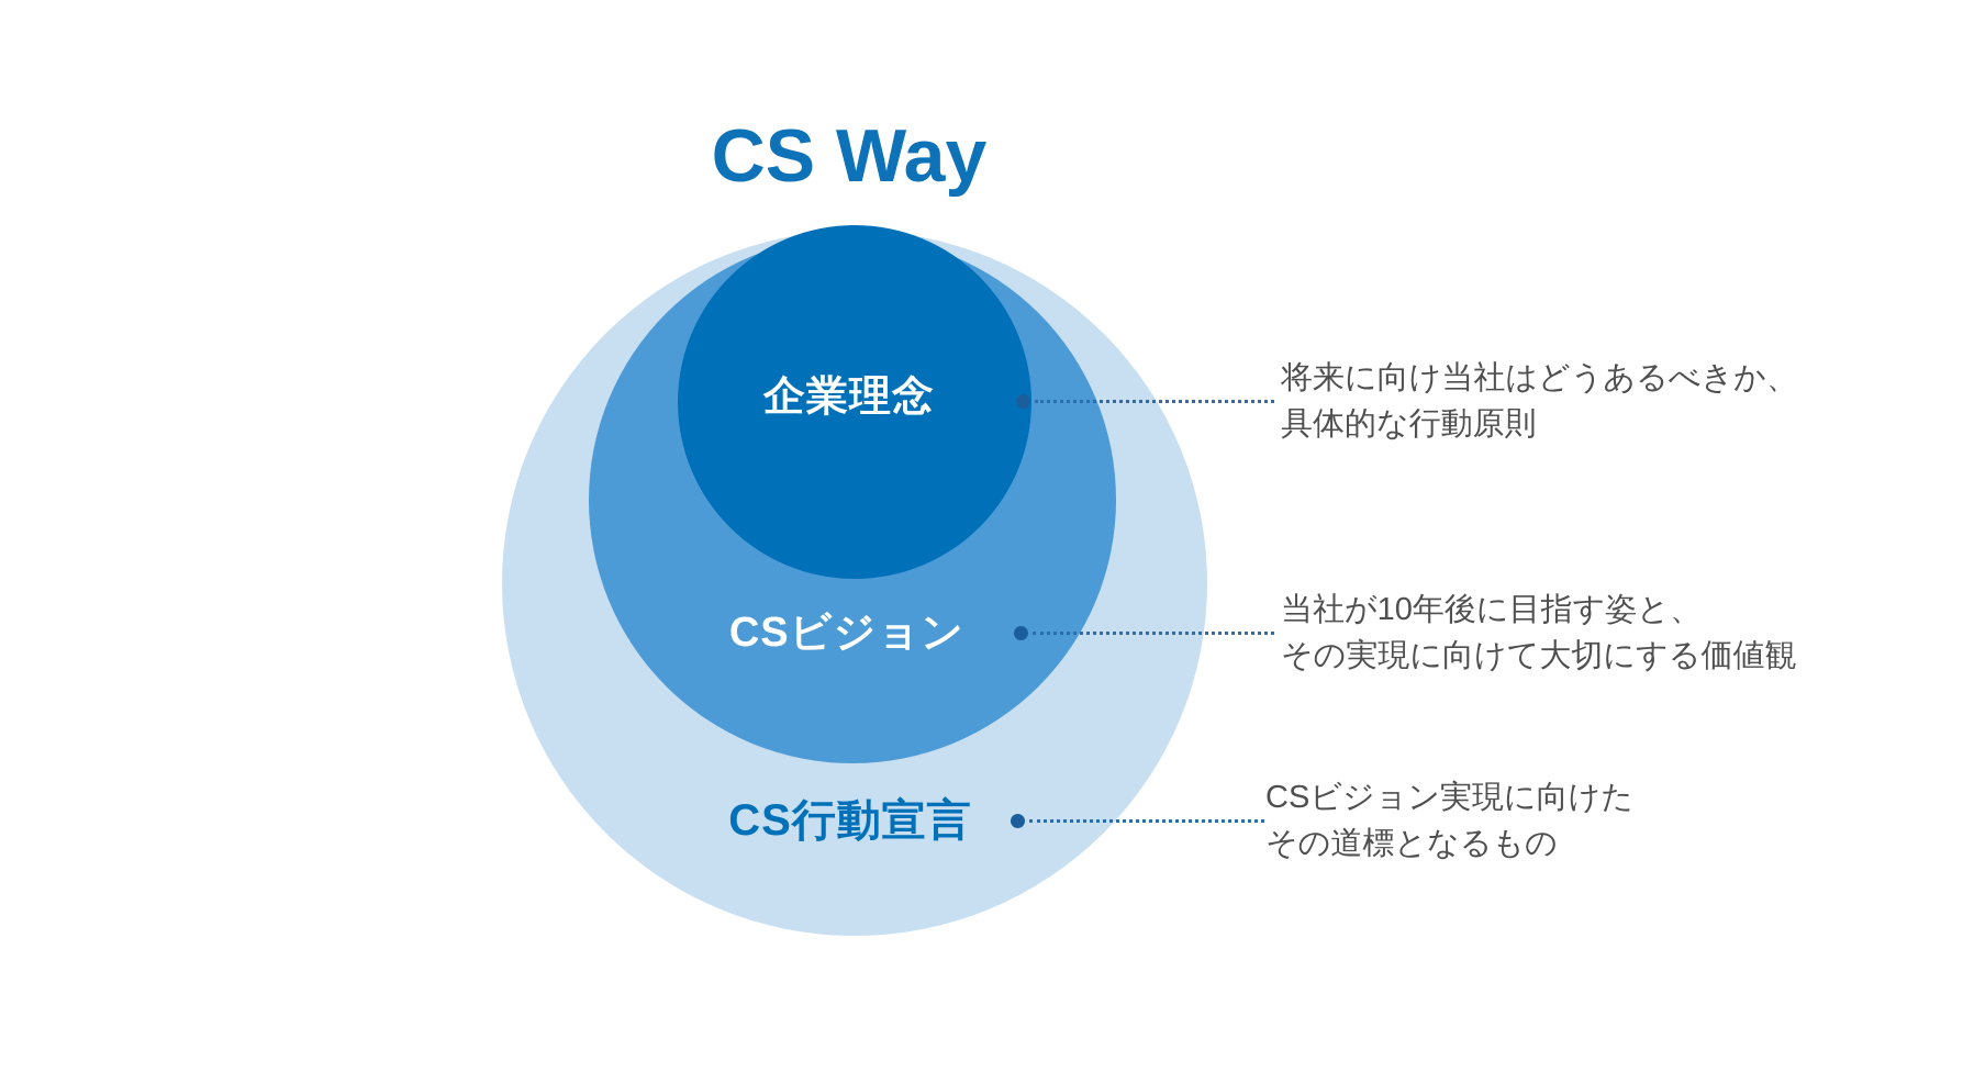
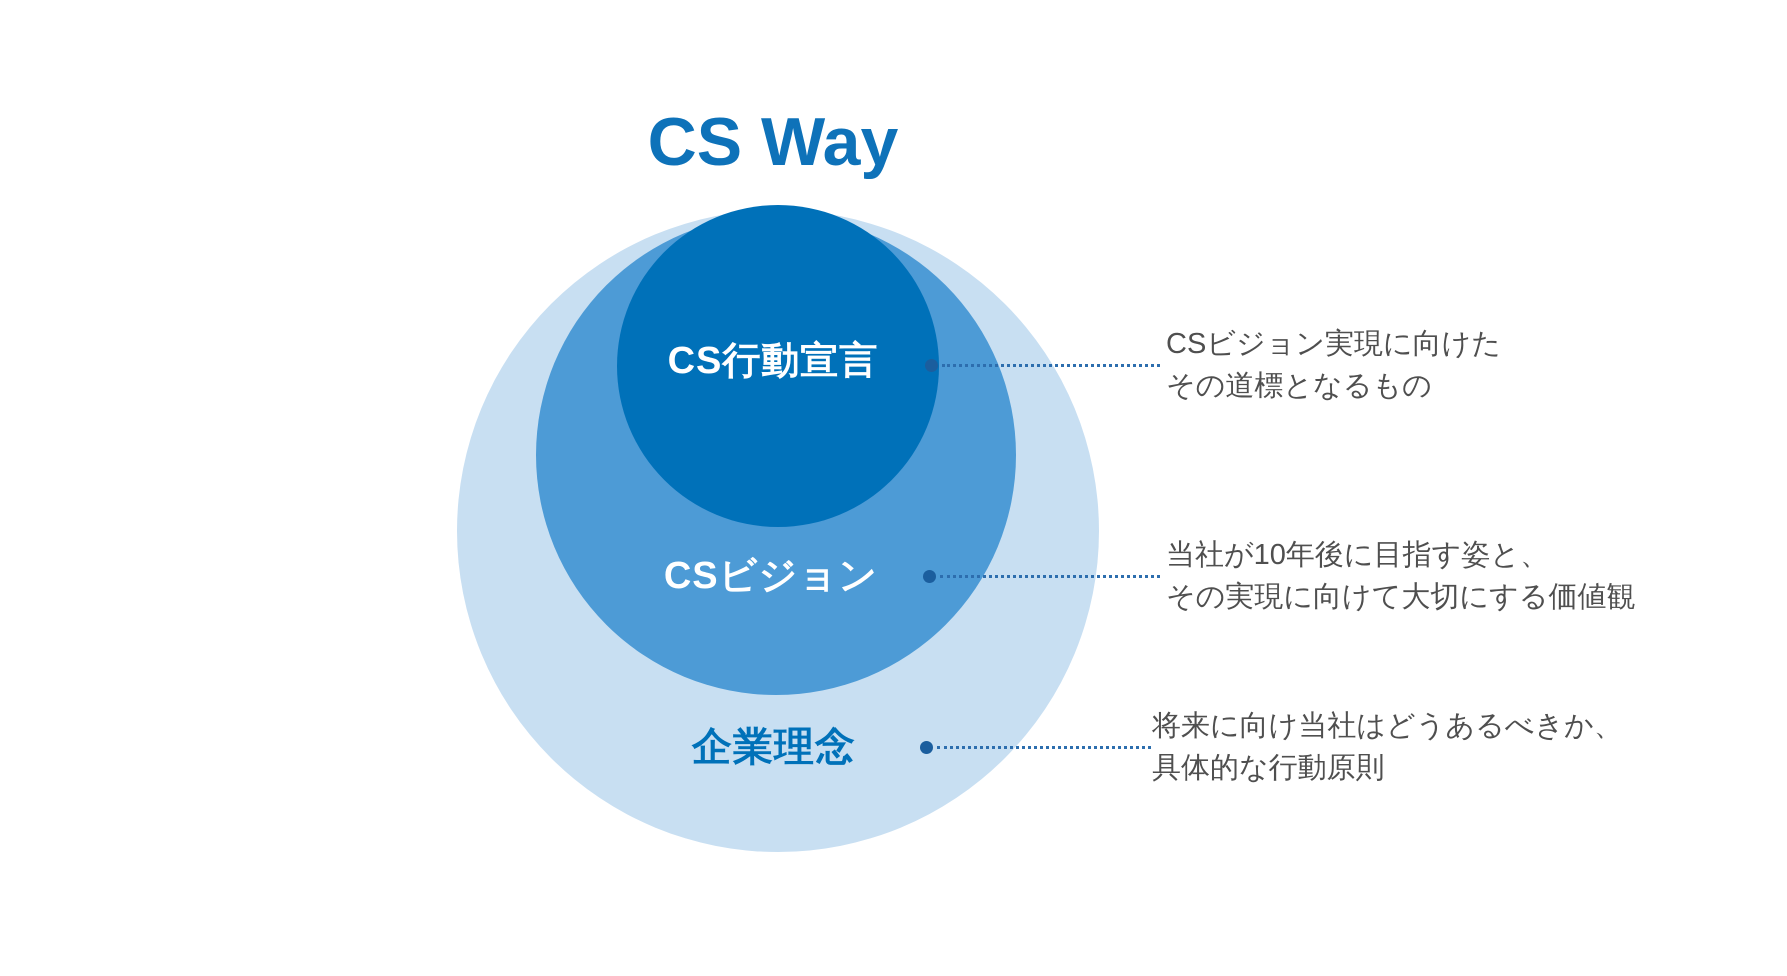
  CS Way
- 企業理念
+ CS行動宣言
  CSビジョン
- CS行動宣言
+ 企業理念
- 将来に向け当社はどうあるべきか、
+ CSビジョン実現に向けた
- 具体的な行動原則
+ その道標となるもの
  当社が10年後に目指す姿と、
  その実現に向けて大切にする価値観
- CSビジョン実現に向けた
+ 将来に向け当社はどうあるべきか、
- その道標となるもの
+ 具体的な行動原則
